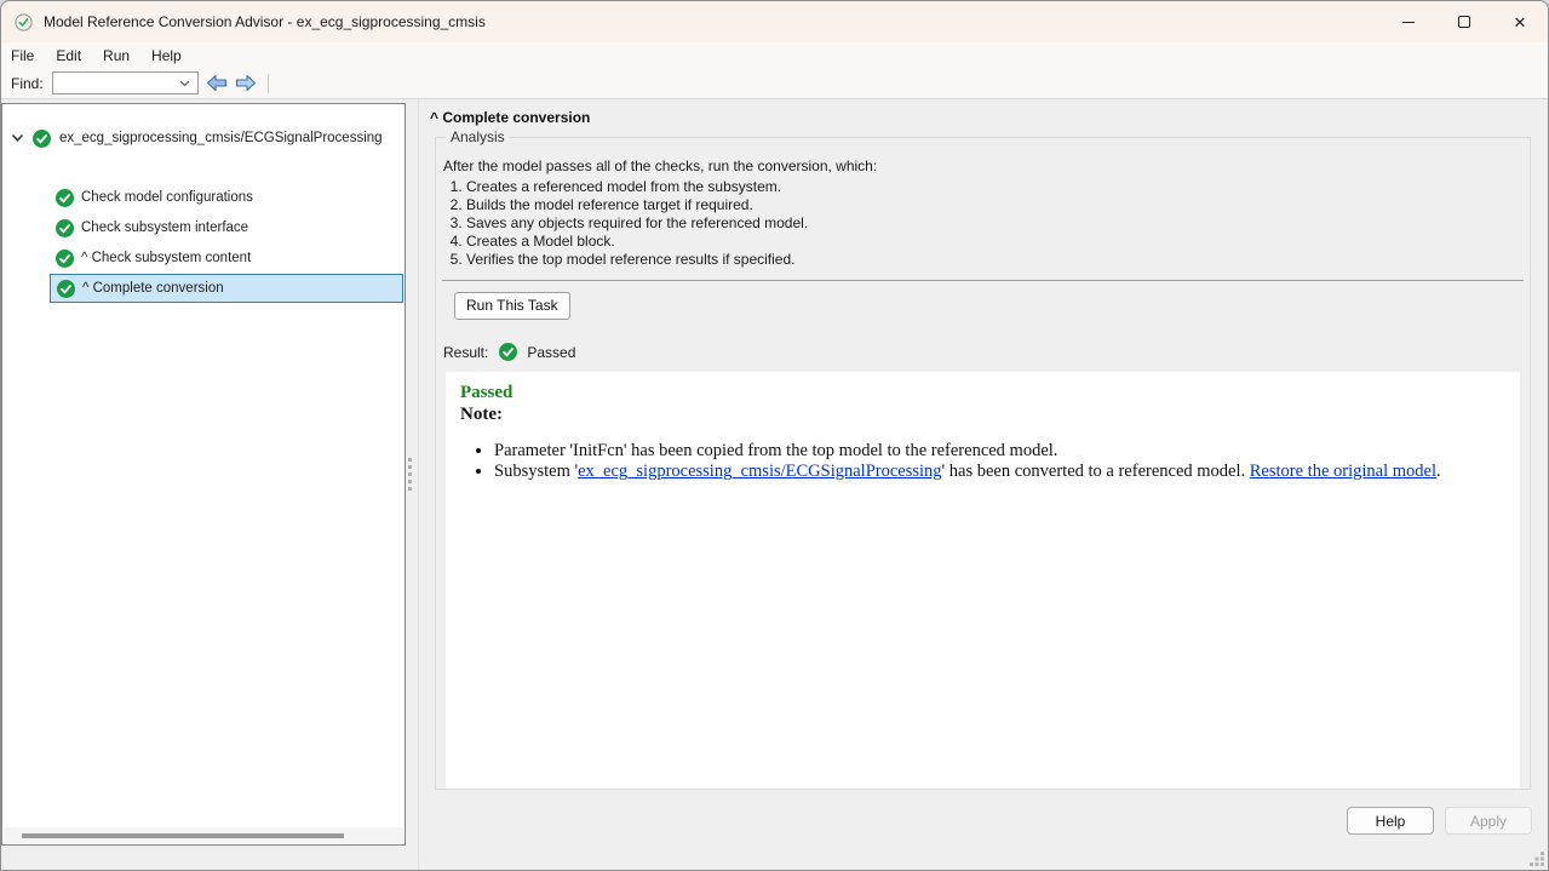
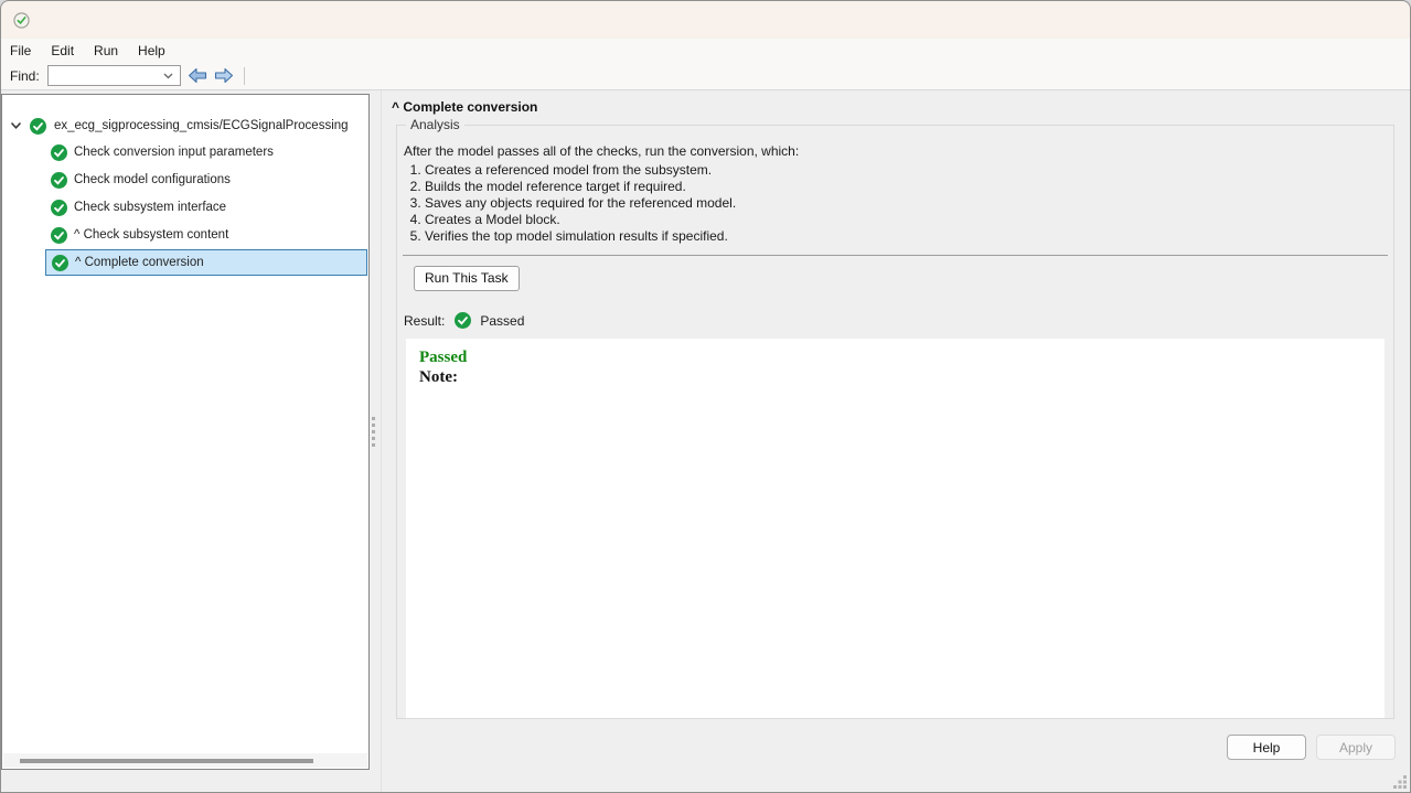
- Model Reference Conversion Advisor - ex_ecg_sigprocessing_cmsis
- ✕
  File
  Edit
  Run
  Help
  Find:
  ex_ecg_sigprocessing_cmsis/ECGSignalProcessing
+ Check conversion input parameters
  Check model configurations
  Check subsystem interface
  ^ Check subsystem content
  ^ Complete conversion
  ^ Complete conversion
  Analysis
  After the model passes all of the checks, run the conversion, which:
  Creates a referenced model from the subsystem.
  Builds the model reference target if required.
  Saves any objects required for the referenced model.
  Creates a Model block.
- Verifies the top model reference results if specified.
+ Verifies the top model simulation results if specified.
  Run This Task
  Result:
  Passed
  Passed
  Note:
- Parameter 'InitFcn' has been copied from the top model to the referenced model.
- Subsystem 'ex_ecg_sigprocessing_cmsis/ECGSignalProcessing' has been converted to a referenced model. Restore the original model.
  Help
  Apply
